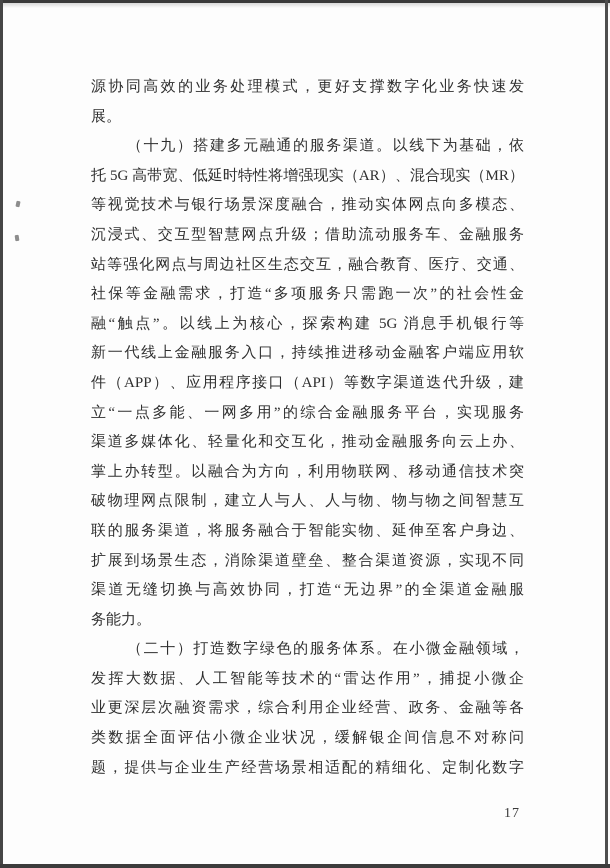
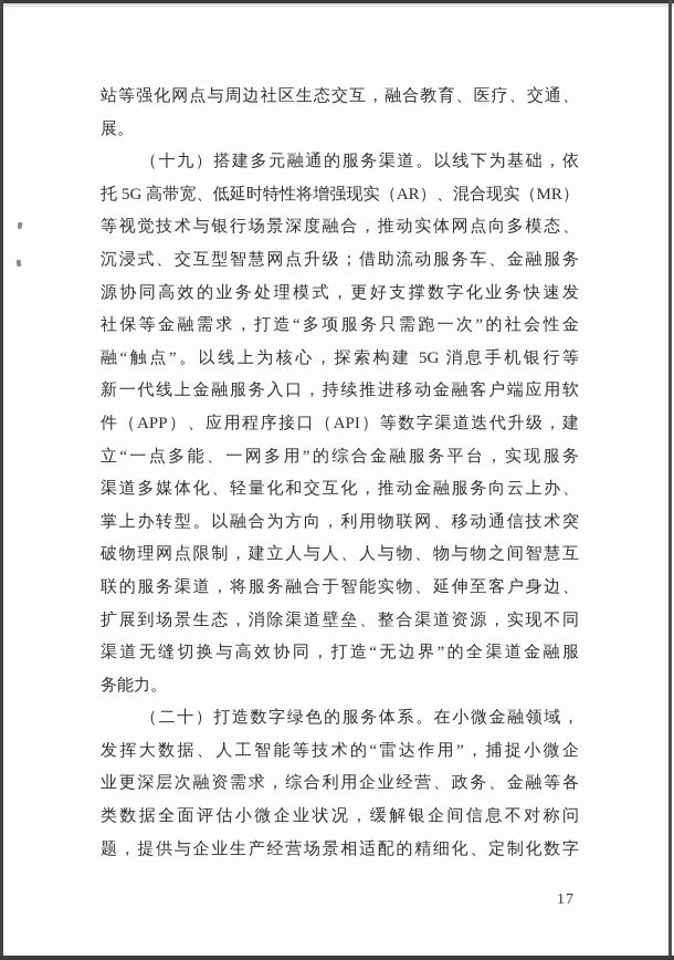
- 源协同高效的业务处理模式，更好支撑数字化业务快速发
+ 站等强化网点与周边社区生态交互，融合教育、医疗、交通、
  展。
  （十九）搭建多元融通的服务渠道。以线下为基础，依
  托 5G 高带宽、低延时特性将增强现实（AR）、混合现实（MR）
  等视觉技术与银行场景深度融合，推动实体网点向多模态、
  沉浸式、交互型智慧网点升级；借助流动服务车、金融服务
- 站等强化网点与周边社区生态交互，融合教育、医疗、交通、
+ 源协同高效的业务处理模式，更好支撑数字化业务快速发
  社保等金融需求，打造“多项服务只需跑一次”的社会性金
  融“触点”。以线上为核心，探索构建 5G 消息手机银行等
  新一代线上金融服务入口，持续推进移动金融客户端应用软
  件（APP）、应用程序接口（API）等数字渠道迭代升级，建
  立“一点多能、一网多用”的综合金融服务平台，实现服务
  渠道多媒体化、轻量化和交互化，推动金融服务向云上办、
  掌上办转型。以融合为方向，利用物联网、移动通信技术突
  破物理网点限制，建立人与人、人与物、物与物之间智慧互
  联的服务渠道，将服务融合于智能实物、延伸至客户身边、
  扩展到场景生态，消除渠道壁垒、整合渠道资源，实现不同
  渠道无缝切换与高效协同，打造“无边界”的全渠道金融服
  务能力。
  （二十）打造数字绿色的服务体系。在小微金融领域，
  发挥大数据、人工智能等技术的“雷达作用”，捕捉小微企
  业更深层次融资需求，综合利用企业经营、政务、金融等各
  类数据全面评估小微企业状况，缓解银企间信息不对称问
  题，提供与企业生产经营场景相适配的精细化、定制化数字
  17
